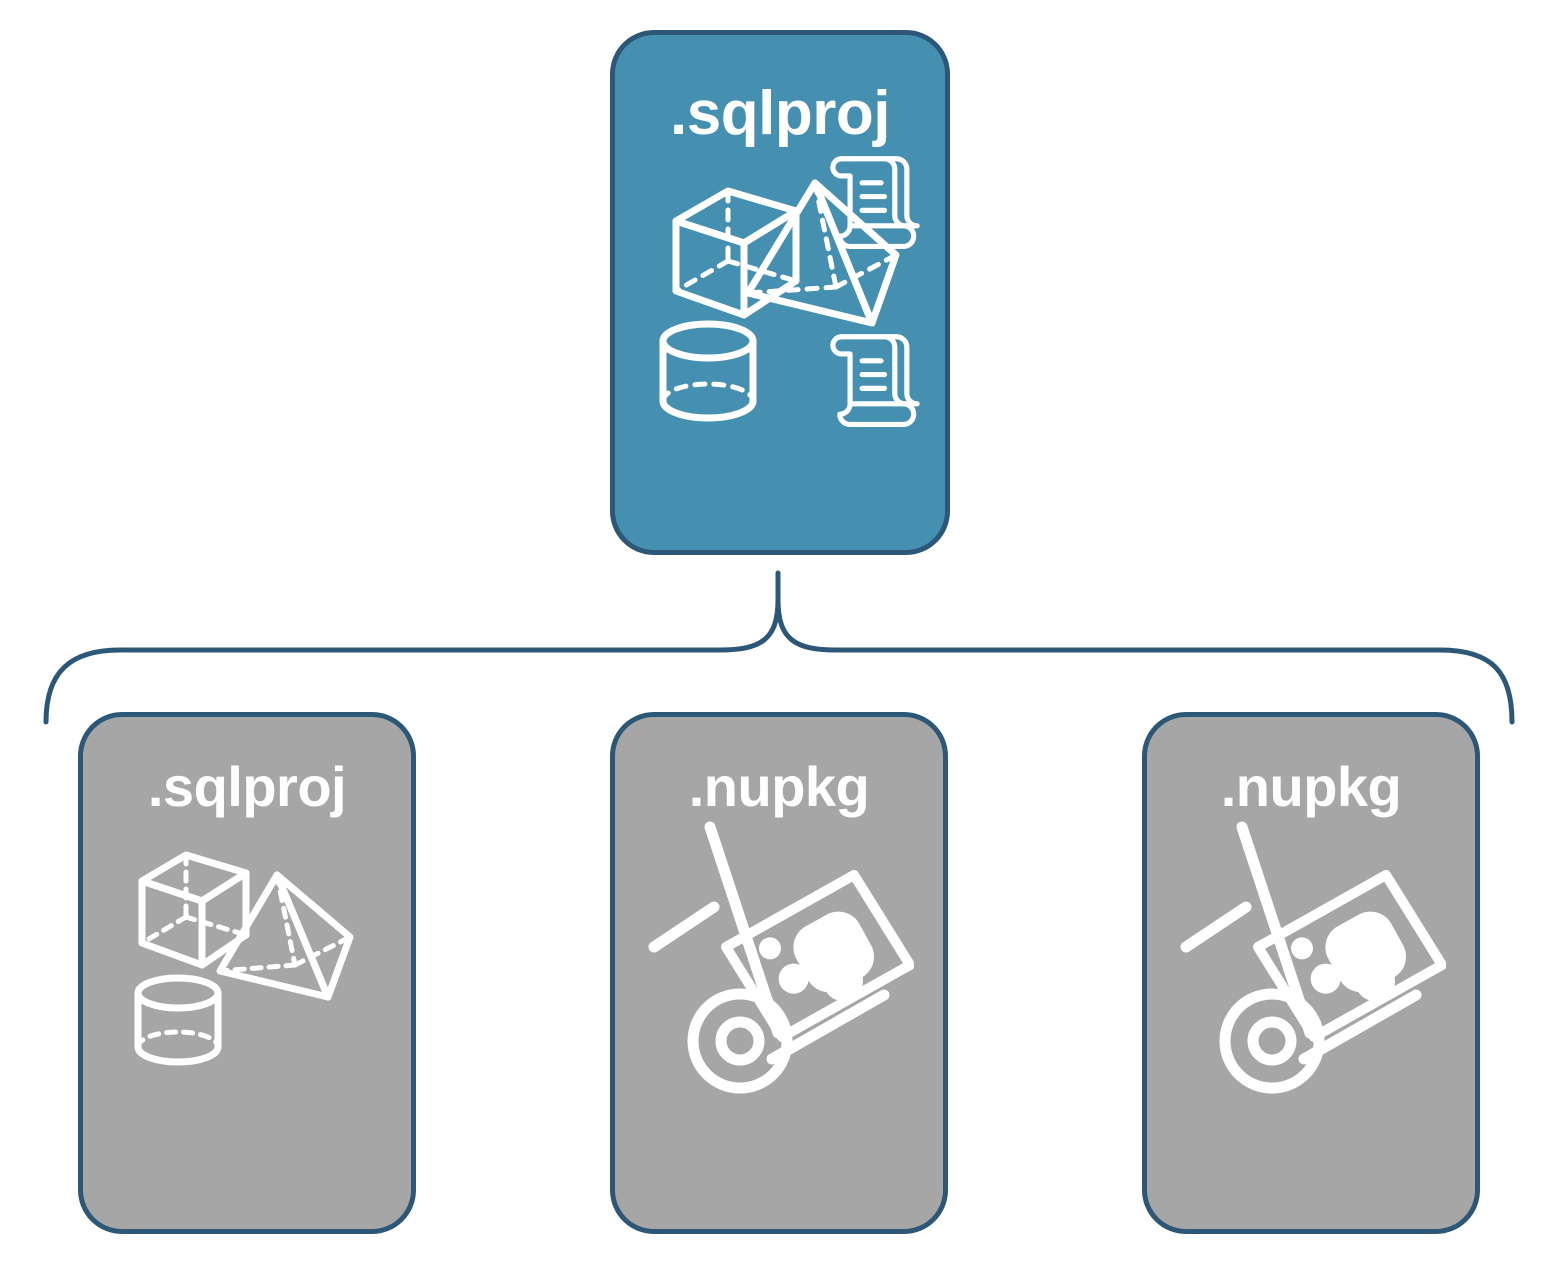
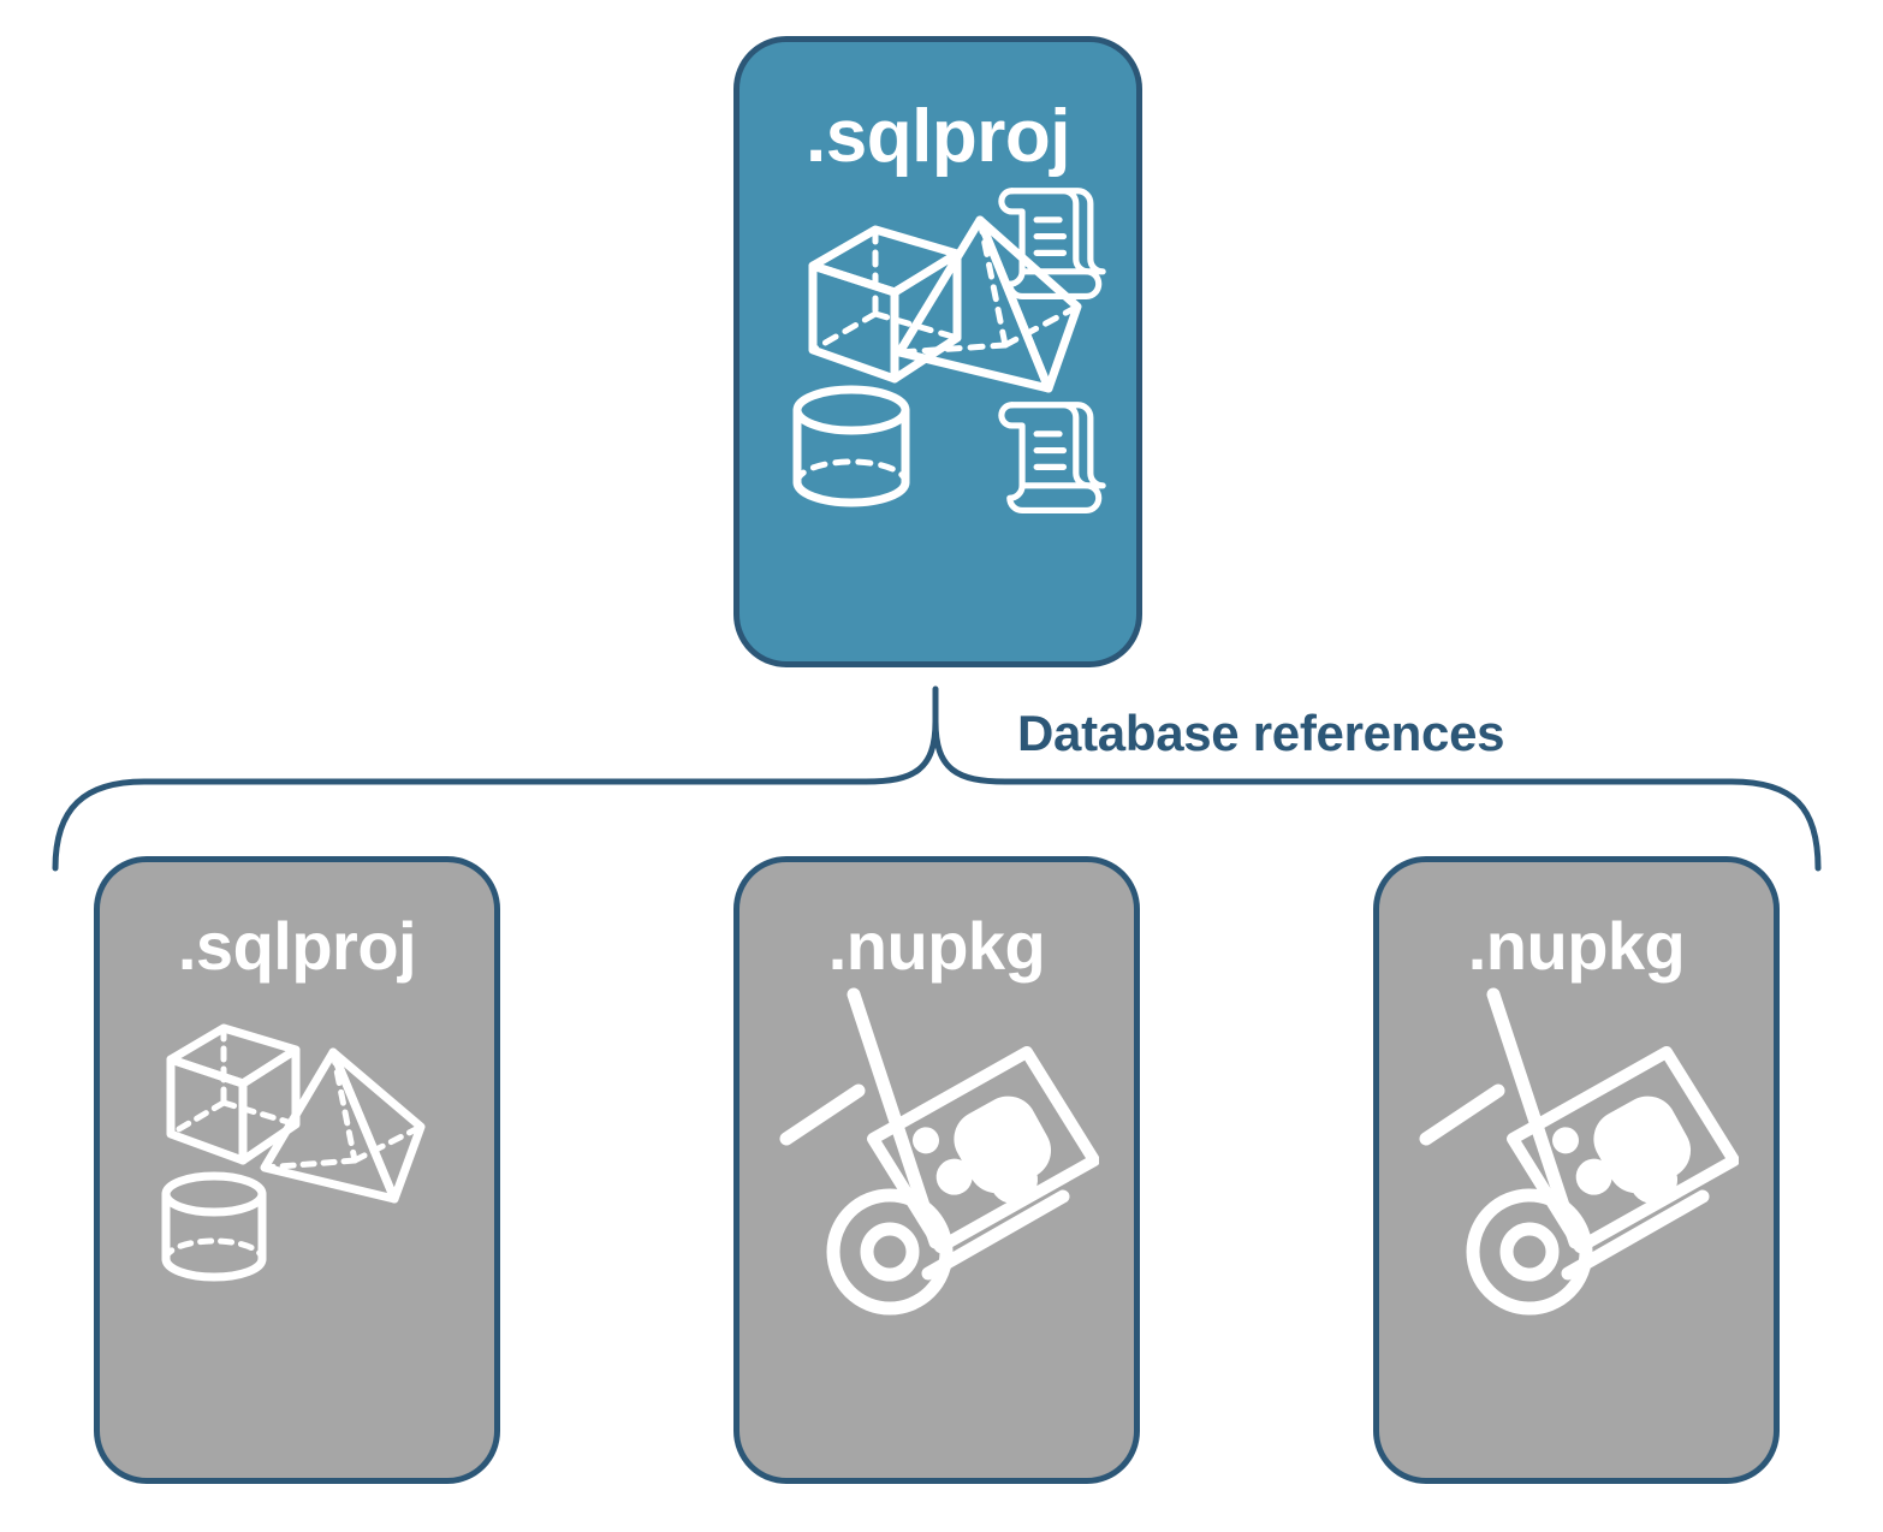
+ Database references
  .sqlproj
  .sqlproj
  .nupkg
  .nupkg
